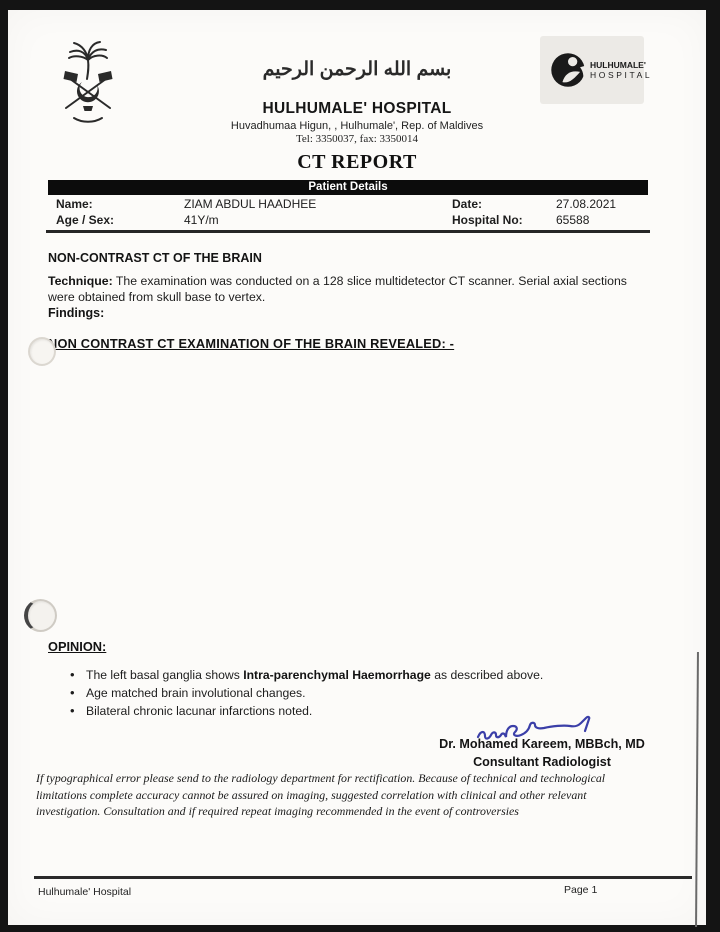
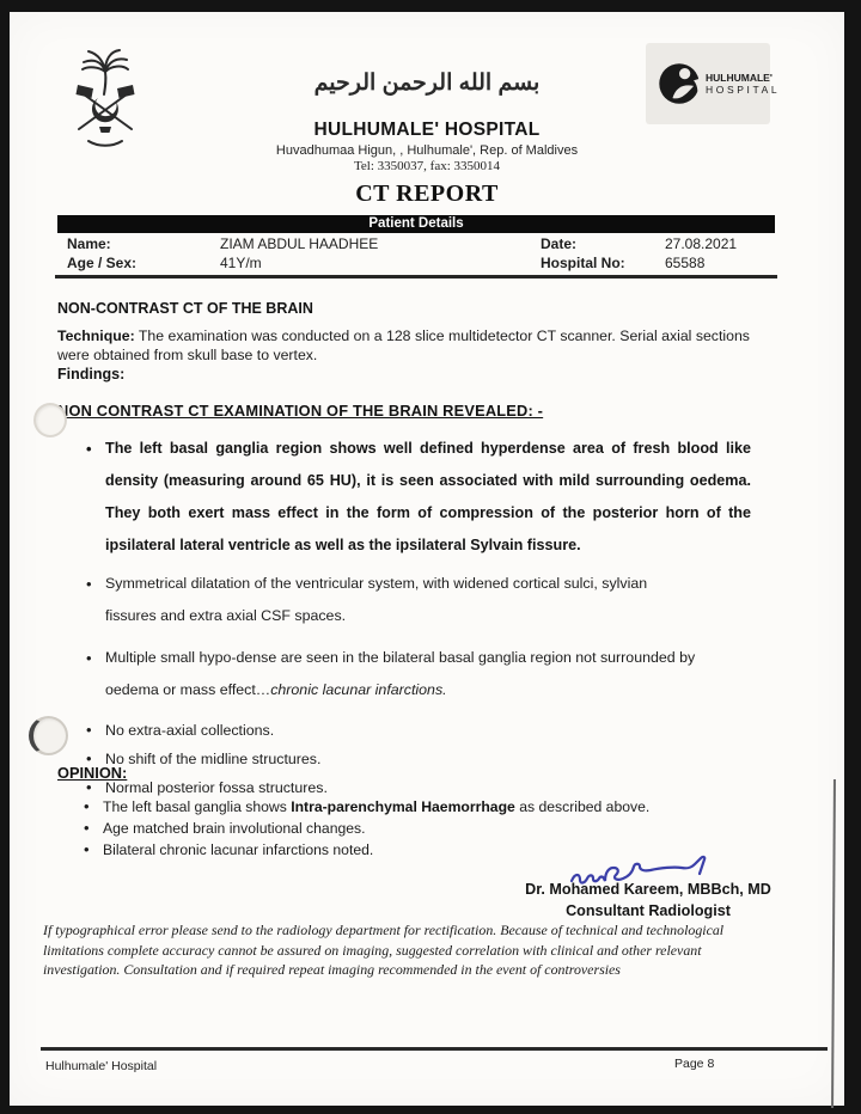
  بسم الله الرحمن الرحيم
  HULHUMALE' HOSPITAL
  Huvadhumaa Higun, , Hulhumale', Rep. of Maldives
  Tel: 3350037, fax: 3350014
  HULHUMALE'
  HOSPITAL
  CT REPORT
  Patient Details
  Name:
  ZIAM ABDUL HAADHEE
  Date:
  27.08.2021
  Age / Sex:
  41Y/m
  Hospital No:
  65588
  NON-CONTRAST CT OF THE BRAIN
  Technique: The examination was conducted on a 128 slice multidetector CT scanner. Serial axial sections were obtained from skull base to vertex.
  Findings:
  ON CONTRAST CT EXAMINATION OF THE BRAIN REVEALED: -
+ The left basal ganglia region shows well defined hyperdense area of fresh blood like density (measuring around 65 HU), it is seen associated with mild surrounding oedema. They both exert mass effect in the form of compression of the posterior horn of the ipsilateral lateral ventricle as well as the ipsilateral Sylvain fissure.
+ Symmetrical dilatation of the ventricular system, with widened cortical sulci, sylvian fissures and extra axial CSF spaces.
+ Multiple small hypo-dense are seen in the bilateral basal ganglia region not surrounded by oedema or mass effect…chronic lacunar infarctions.
+ No extra-axial collections.
+ No shift of the midline structures.
+ Normal posterior fossa structures.
  OPINION:
  The left basal ganglia shows Intra-parenchymal Haemorrhage as described above.
  Age matched brain involutional changes.
  Bilateral chronic lacunar infarctions noted.
  Dr. Mohamed Kareem, MBBch, MD
  Consultant Radiologist
  If typographical error please send to the radiology department for rectification. Because of technical and technological limitations complete accuracy cannot be assured on imaging, suggested correlation with clinical and other relevant investigation. Consultation and if required repeat imaging recommended in the event of controversies
  Hulhumale' Hospital
- Page 1
+ Page 8
